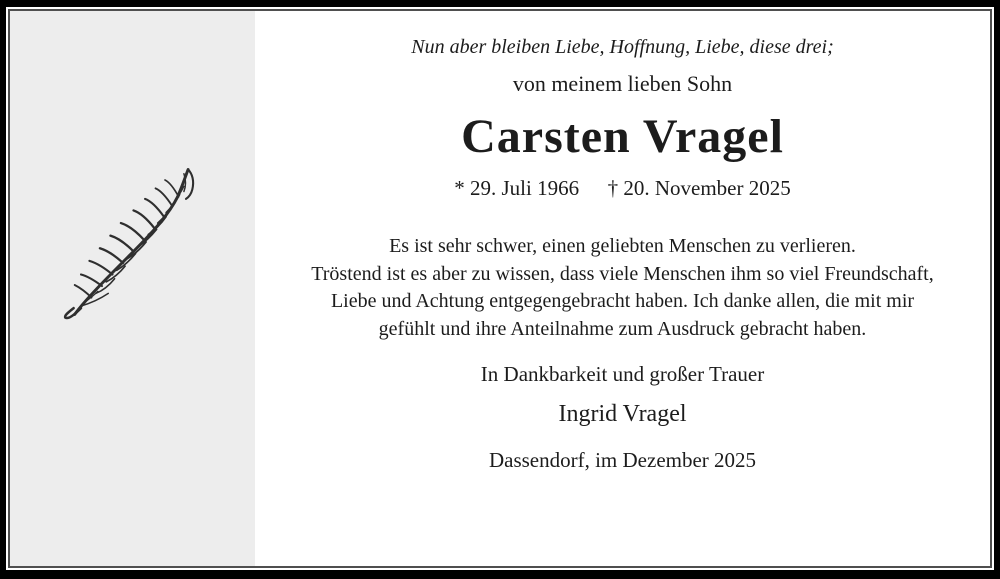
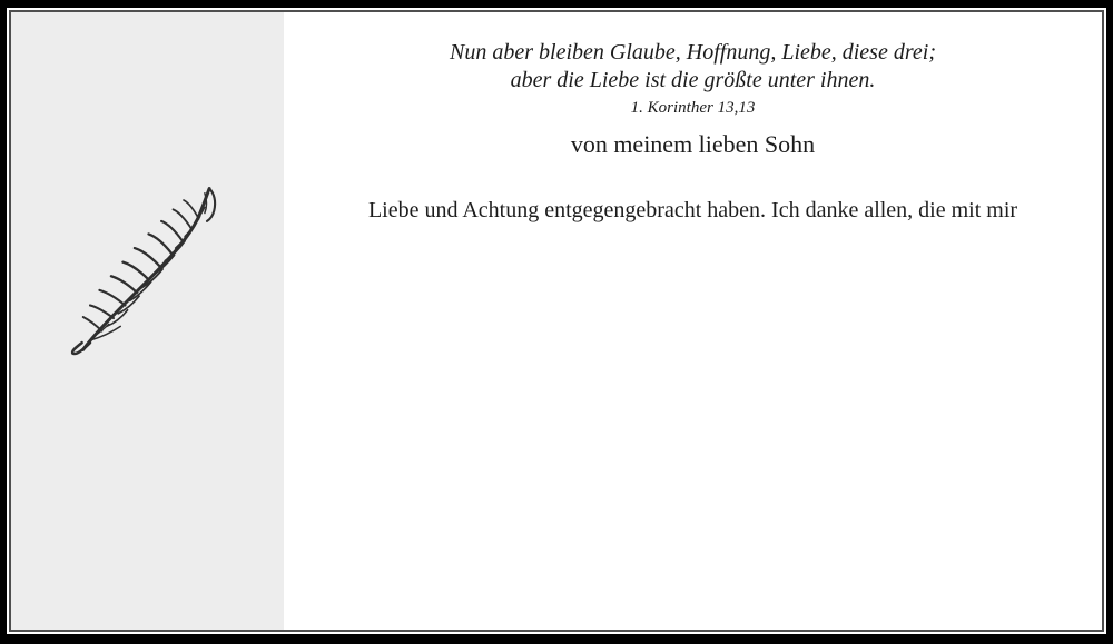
- Nun aber bleiben Liebe, Hoffnung, Liebe, diese drei;
+ Nun aber bleiben Glaube, Hoffnung, Liebe, diese drei;
+ aber die Liebe ist die größte unter ihnen.
+ 1. Korinther 13,13
  von meinem lieben Sohn
- Carsten Vragel
- * 29. Juli 1966 † 20. November 2025
- Es ist sehr schwer, einen geliebten Menschen zu verlieren.
- Tröstend ist es aber zu wissen, dass viele Menschen ihm so viel Freundschaft,
  Liebe und Achtung entgegengebracht haben. Ich danke allen, die mit mir
- gefühlt und ihre Anteilnahme zum Ausdruck gebracht haben.
- In Dankbarkeit und großer Trauer
- Ingrid Vragel
- Dassendorf, im Dezember 2025
